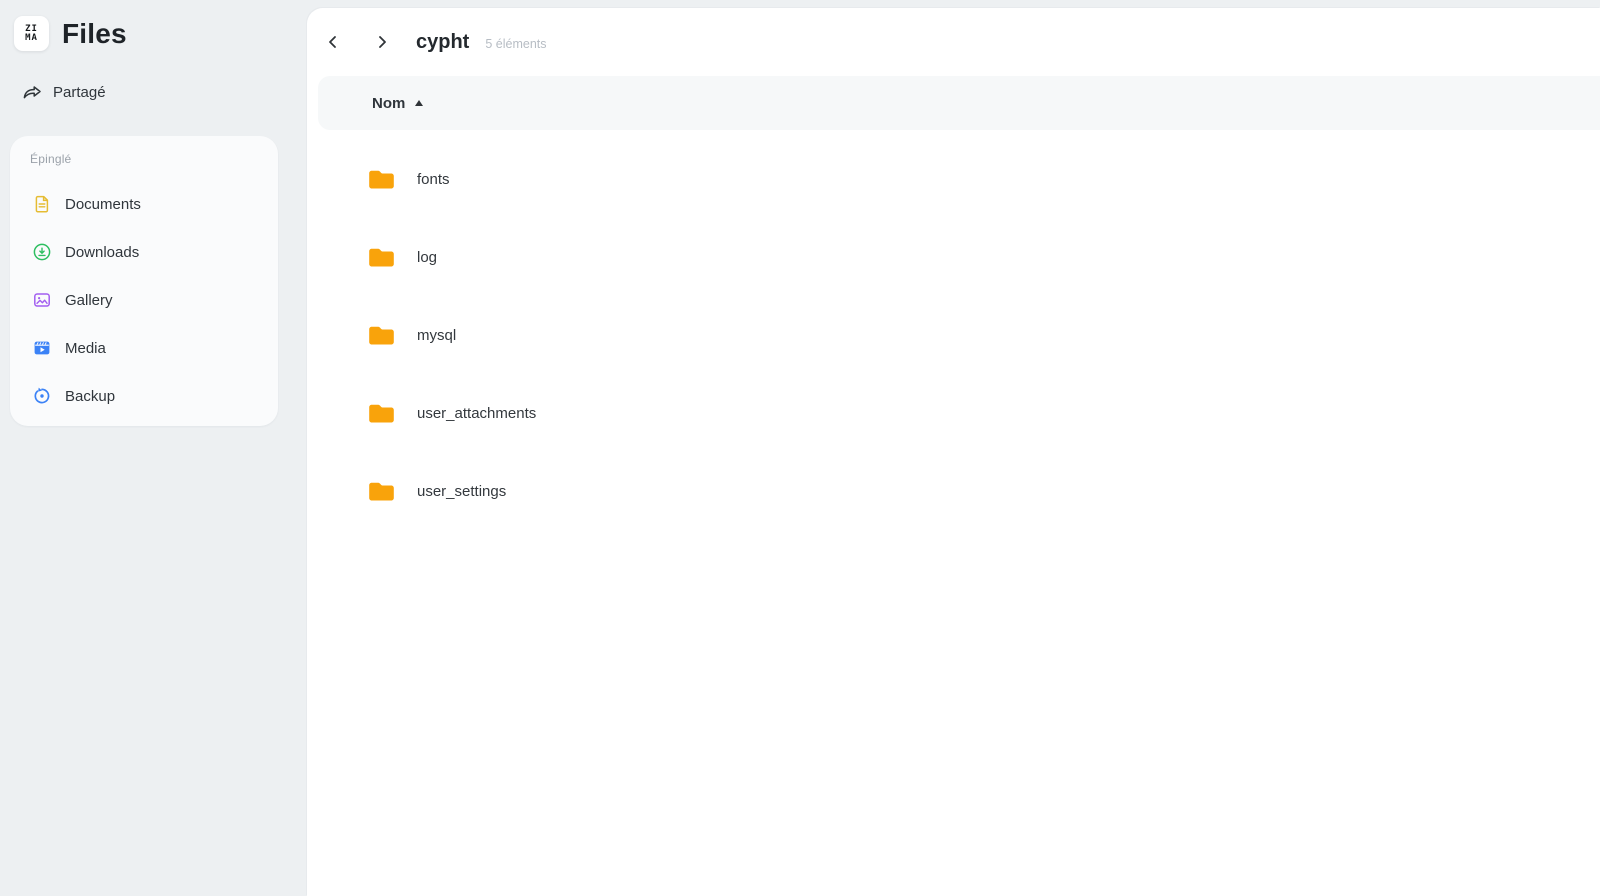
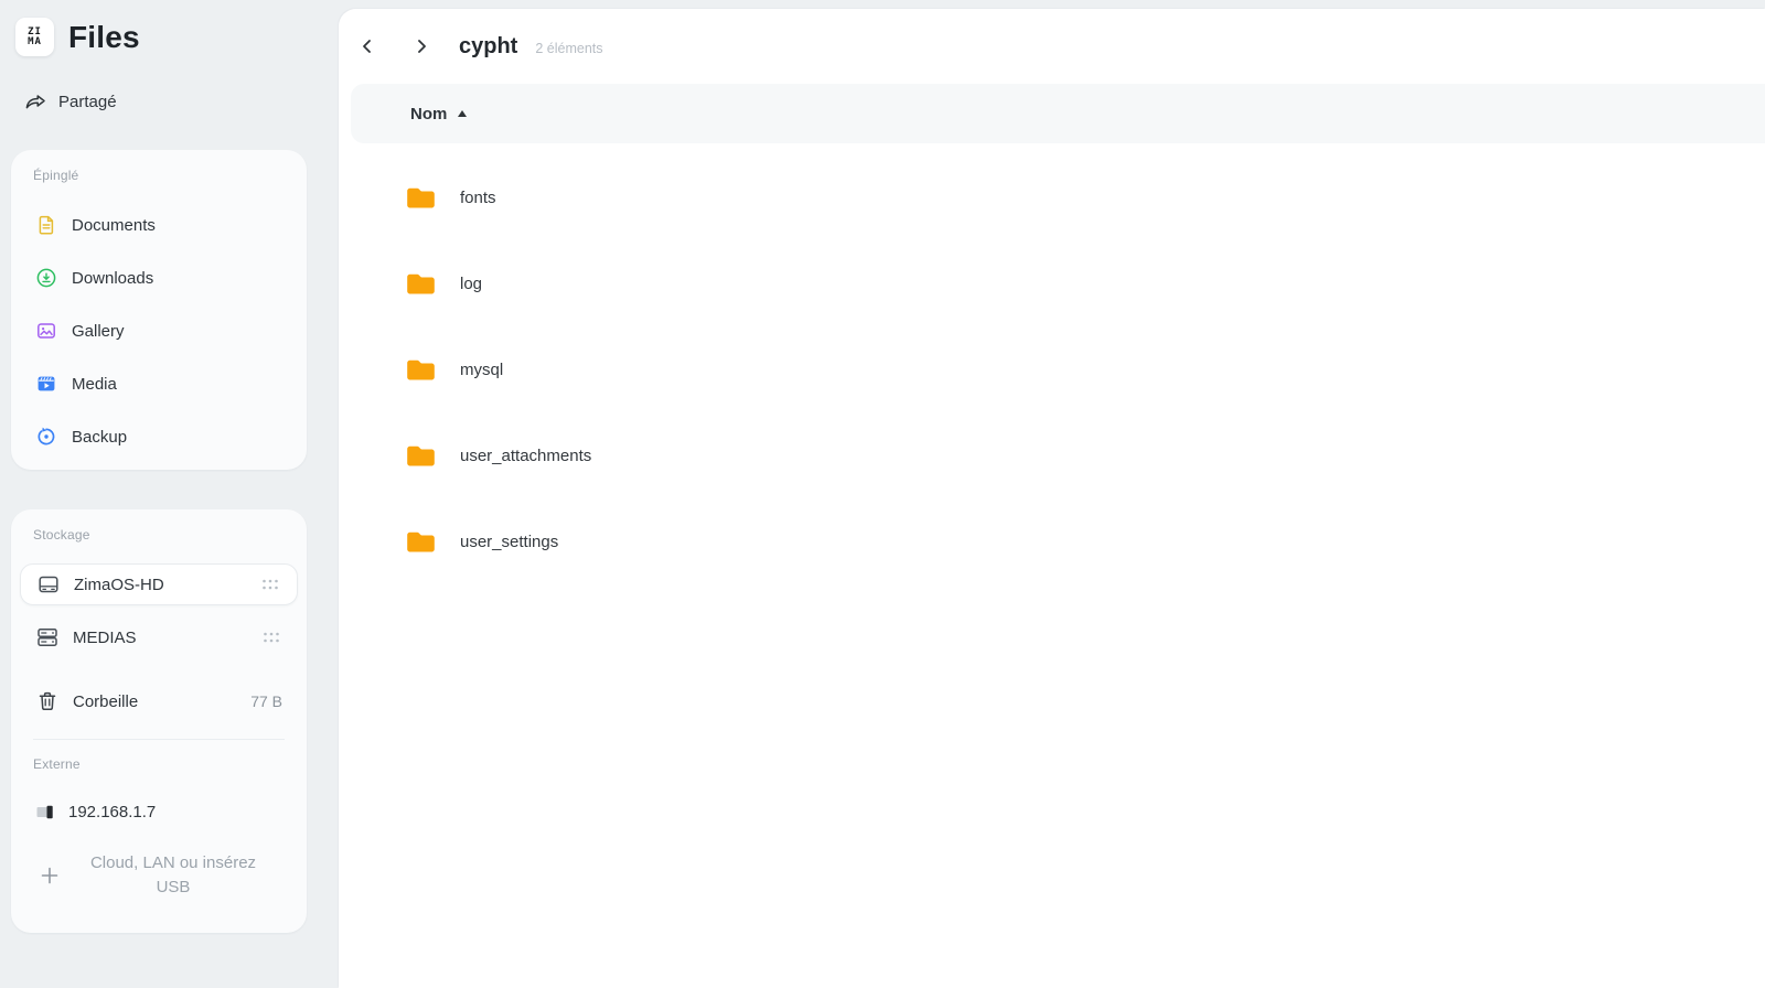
  ZI
  MA
  Files
  Partagé
  Épinglé
  Documents
  Downloads
  Gallery
  Media
  Backup
+ Stockage
+ ZimaOS-HD
+ MEDIAS
+ Corbeille
+ 77 B
+ Externe
+ 192.168.1.7
+ Cloud, LAN ou insérez USB
  cypht
- 5 éléments
+ 2 éléments
  Nom
  fonts
  log
  mysql
  user_attachments
  user_settings
